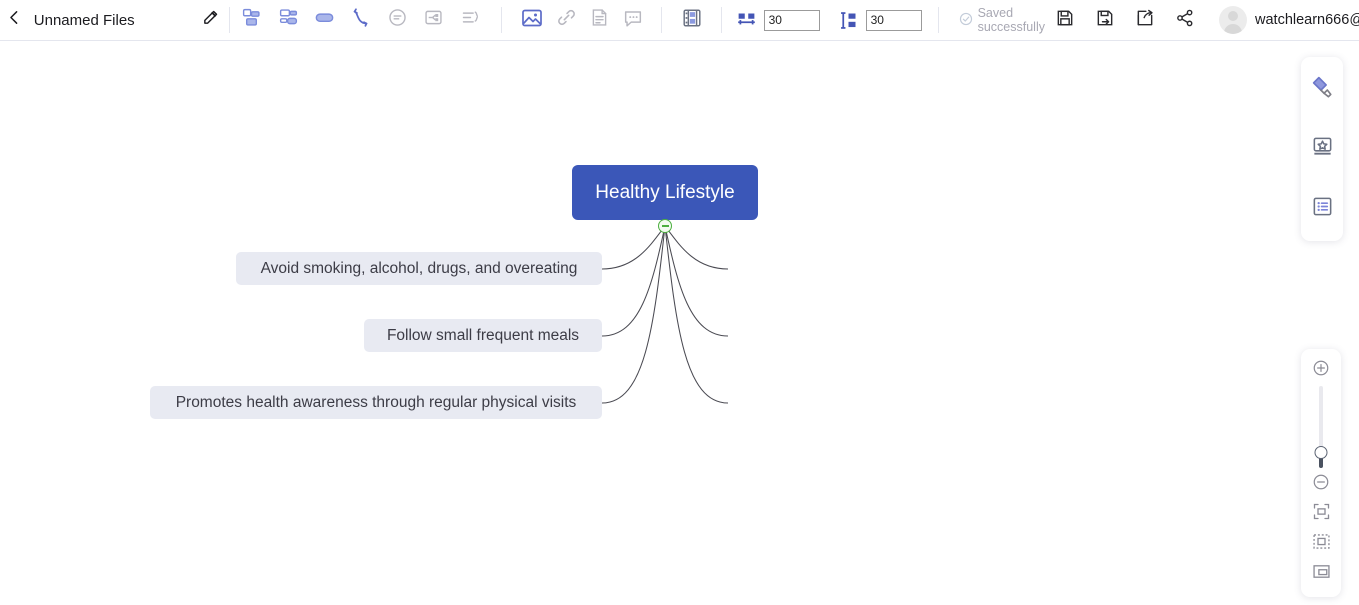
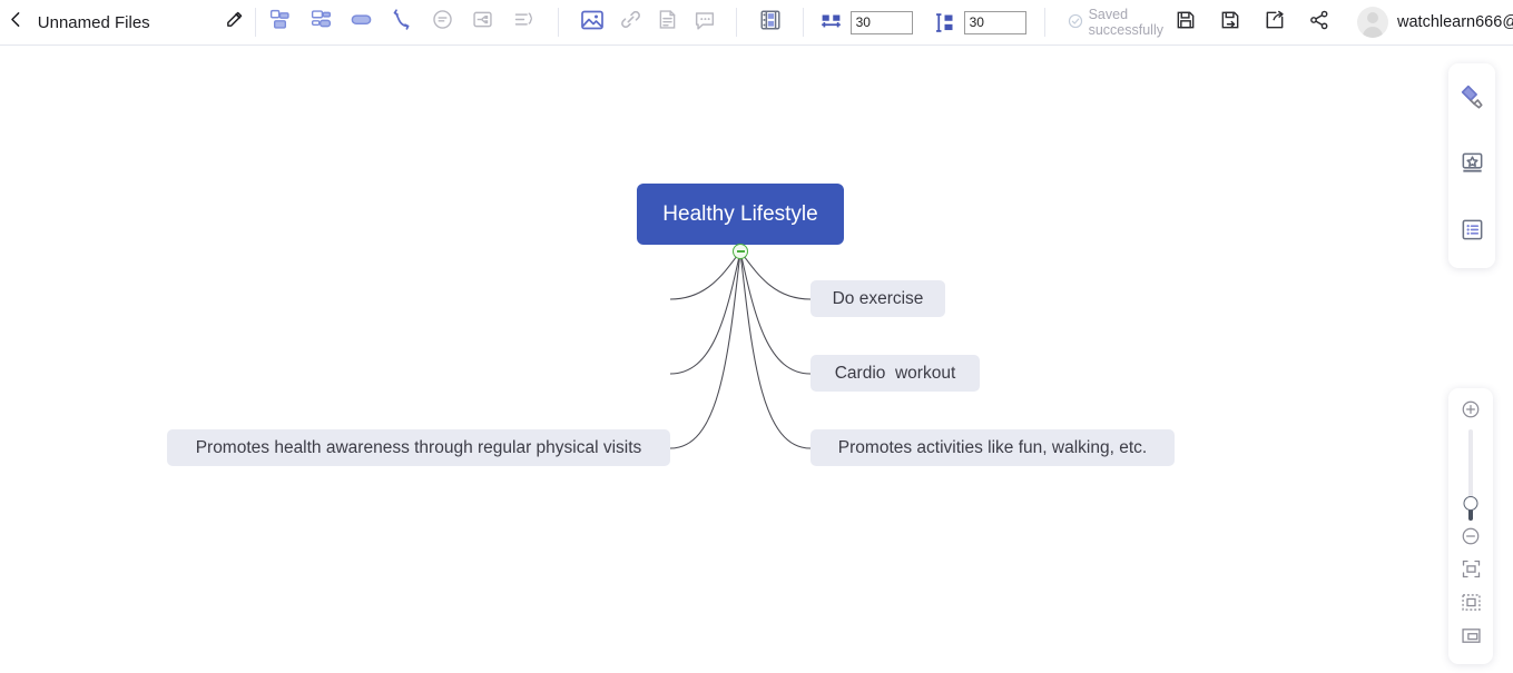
  Unnamed Files
  30
  30
  Saved
  successfully
  watchlearn666@
  Healthy Lifestyle
- Avoid smoking, alcohol, drugs, and overeating
- Follow small frequent meals
  Promotes health awareness through regular physical visits
+ Do exercise
+ Cardio workout
+ Promotes activities like fun, walking, etc.
